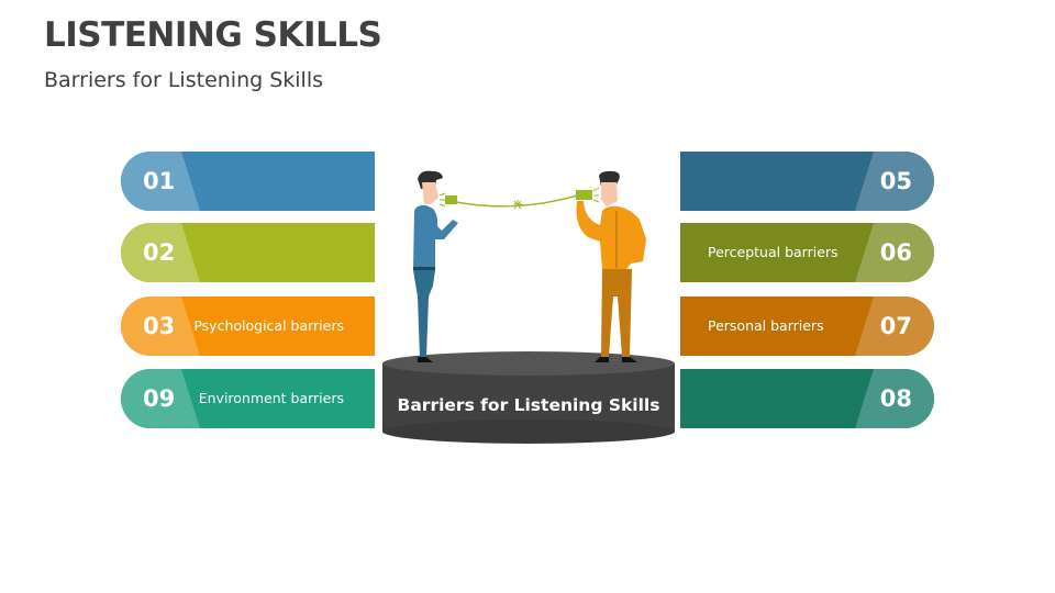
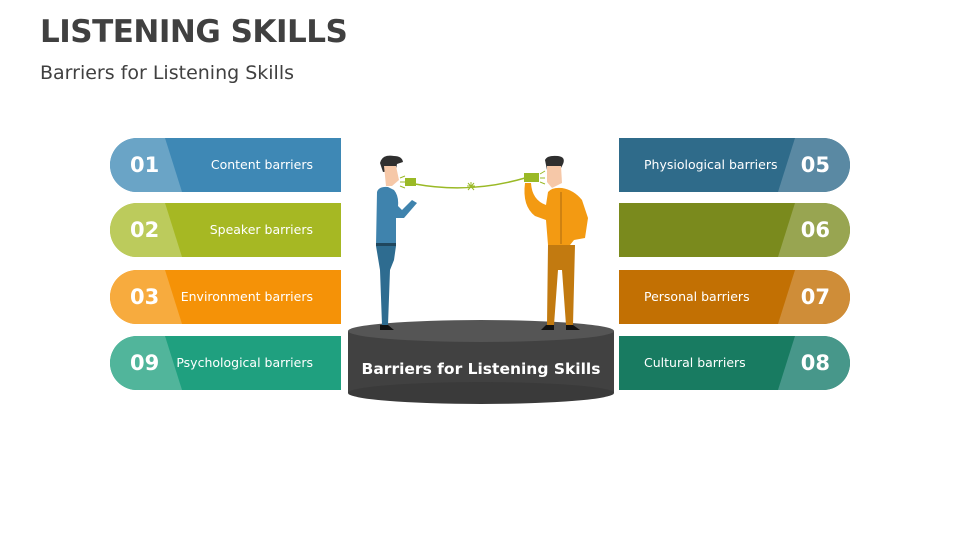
  LISTENING SKILLS
  Barriers for Listening Skills
  01
+ Content barriers
  02
+ Speaker barriers
  03
- Psychological barriers
+ Environment barriers
  09
- Environment barriers
+ Psychological barriers
  05
+ Physiological barriers
  06
- Perceptual barriers
  07
  Personal barriers
  08
+ Cultural barriers
  Barriers for Listening Skills
